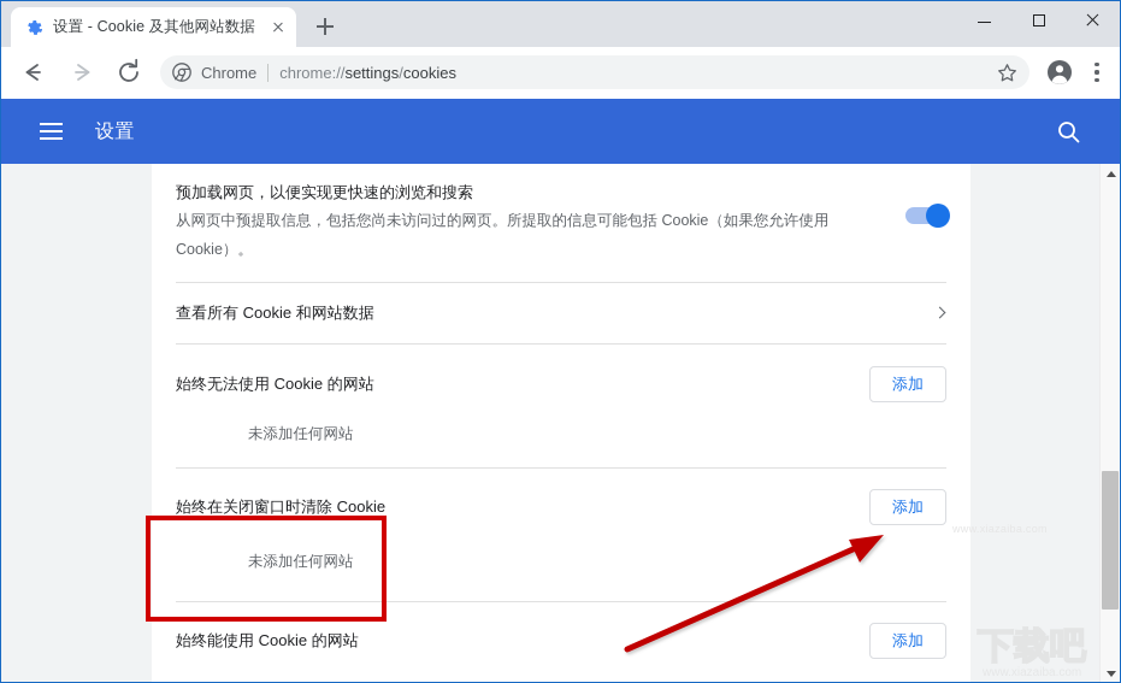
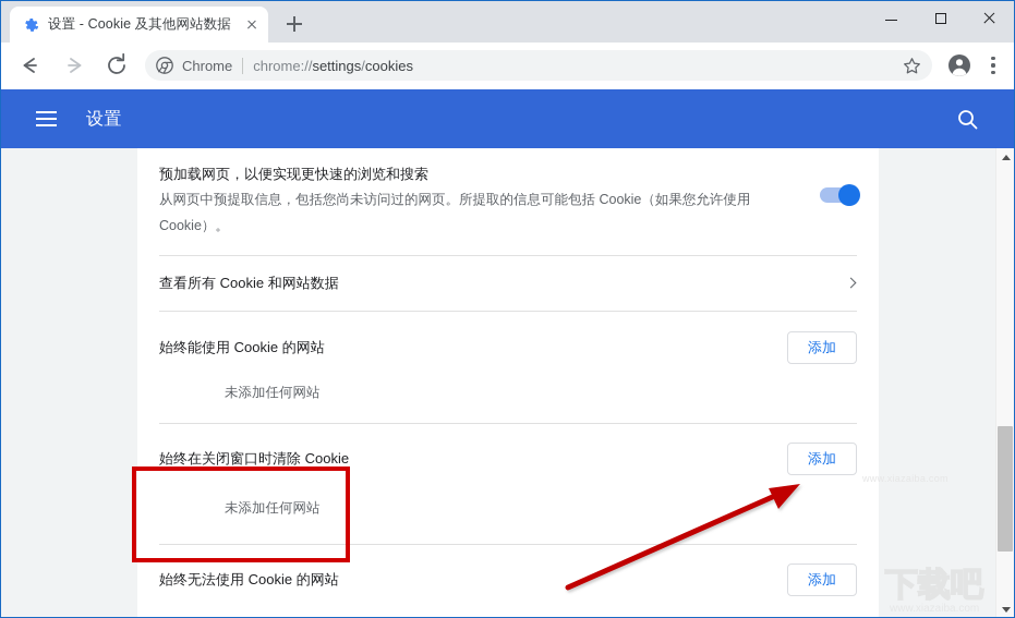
  设置 - Cookie 及其他网站数据
  Chrome
  chrome://settings/cookies
  设置
  预加载网页，以便实现更快速的浏览和搜索
  从网页中预提取信息，包括您尚未访问过的网页。所提取的信息可能包括 Cookie（如果您允许使用
  Cookie）。
  查看所有 Cookie 和网站数据
- 始终无法使用 Cookie 的网站
+ 始终能使用 Cookie 的网站
  添加
  未添加任何网站
  始终在关闭窗口时清除 Cookie
  添加
  未添加任何网站
- 始终能使用 Cookie 的网站
+ 始终无法使用 Cookie 的网站
  添加
  www.xiazaiba.com
